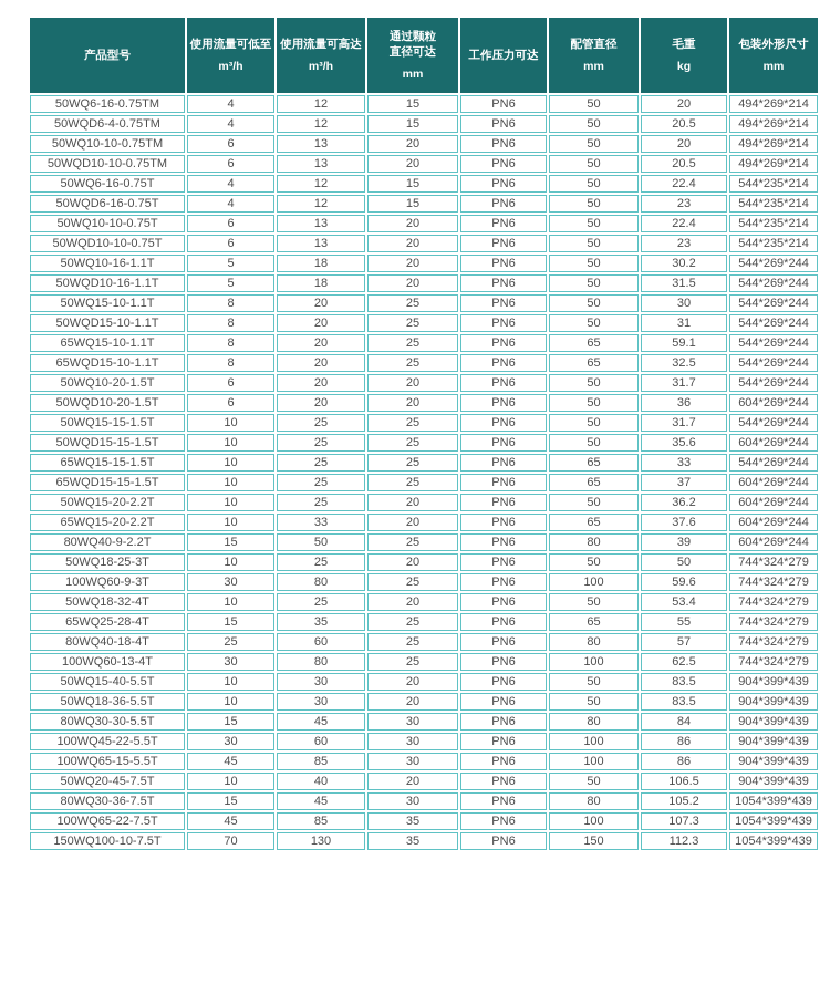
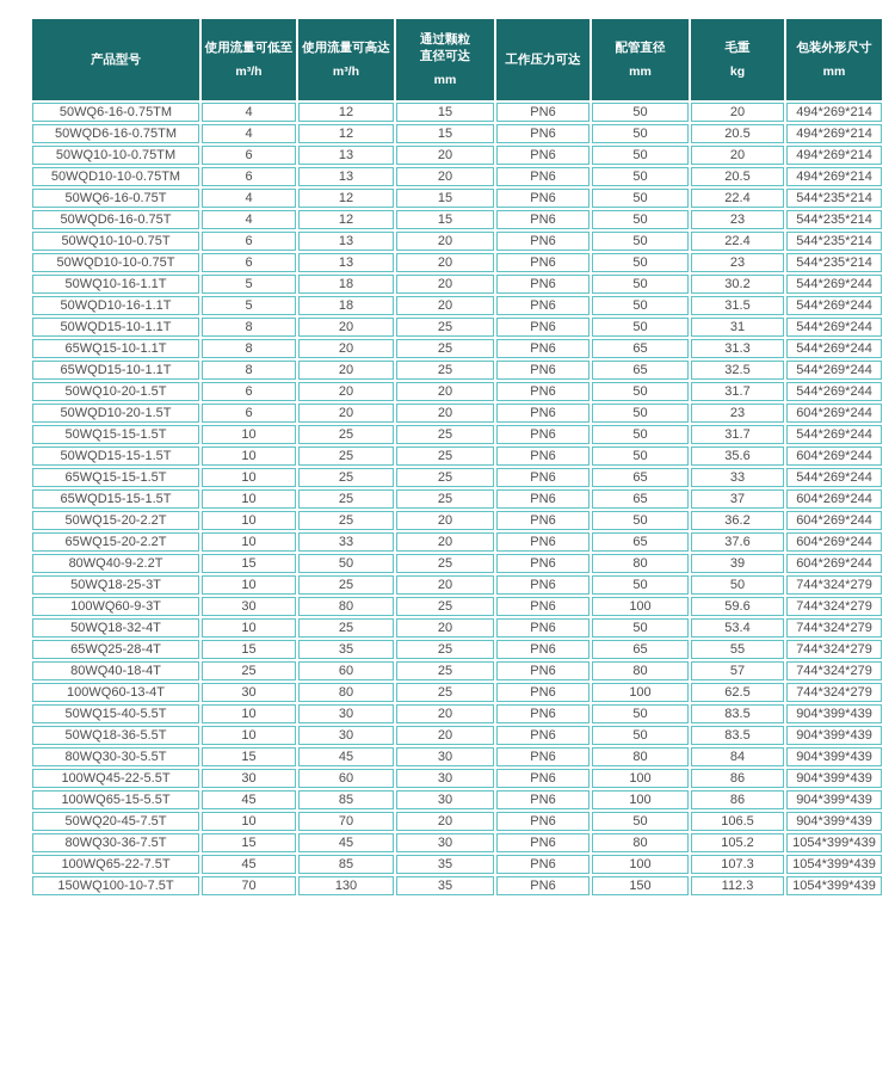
  产品型号	使用流量可低至m³/h	使用流量可高达m³/h	通过颗粒直径可达mm	工作压力可达	配管直径mm	毛重kg	包装外形尺寸mm
  50WQ6-16-0.75TM	4	12	15	PN6	50	20	494*269*214
- 50WQD6-4-0.75TM	4	12	15	PN6	50	20.5	494*269*214
+ 50WQD6-16-0.75TM	4	12	15	PN6	50	20.5	494*269*214
  50WQ10-10-0.75TM	6	13	20	PN6	50	20	494*269*214
  50WQD10-10-0.75TM	6	13	20	PN6	50	20.5	494*269*214
  50WQ6-16-0.75T	4	12	15	PN6	50	22.4	544*235*214
  50WQD6-16-0.75T	4	12	15	PN6	50	23	544*235*214
  50WQ10-10-0.75T	6	13	20	PN6	50	22.4	544*235*214
  50WQD10-10-0.75T	6	13	20	PN6	50	23	544*235*214
  50WQ10-16-1.1T	5	18	20	PN6	50	30.2	544*269*244
  50WQD10-16-1.1T	5	18	20	PN6	50	31.5	544*269*244
- 50WQ15-10-1.1T	8	20	25	PN6	50	30	544*269*244
  50WQD15-10-1.1T	8	20	25	PN6	50	31	544*269*244
- 65WQ15-10-1.1T	8	20	25	PN6	65	59.1	544*269*244
+ 65WQ15-10-1.1T	8	20	25	PN6	65	31.3	544*269*244
  65WQD15-10-1.1T	8	20	25	PN6	65	32.5	544*269*244
  50WQ10-20-1.5T	6	20	20	PN6	50	31.7	544*269*244
- 50WQD10-20-1.5T	6	20	20	PN6	50	36	604*269*244
+ 50WQD10-20-1.5T	6	20	20	PN6	50	23	604*269*244
  50WQ15-15-1.5T	10	25	25	PN6	50	31.7	544*269*244
  50WQD15-15-1.5T	10	25	25	PN6	50	35.6	604*269*244
  65WQ15-15-1.5T	10	25	25	PN6	65	33	544*269*244
  65WQD15-15-1.5T	10	25	25	PN6	65	37	604*269*244
  50WQ15-20-2.2T	10	25	20	PN6	50	36.2	604*269*244
  65WQ15-20-2.2T	10	33	20	PN6	65	37.6	604*269*244
  80WQ40-9-2.2T	15	50	25	PN6	80	39	604*269*244
  50WQ18-25-3T	10	25	20	PN6	50	50	744*324*279
  100WQ60-9-3T	30	80	25	PN6	100	59.6	744*324*279
  50WQ18-32-4T	10	25	20	PN6	50	53.4	744*324*279
  65WQ25-28-4T	15	35	25	PN6	65	55	744*324*279
  80WQ40-18-4T	25	60	25	PN6	80	57	744*324*279
  100WQ60-13-4T	30	80	25	PN6	100	62.5	744*324*279
  50WQ15-40-5.5T	10	30	20	PN6	50	83.5	904*399*439
  50WQ18-36-5.5T	10	30	20	PN6	50	83.5	904*399*439
  80WQ30-30-5.5T	15	45	30	PN6	80	84	904*399*439
  100WQ45-22-5.5T	30	60	30	PN6	100	86	904*399*439
  100WQ65-15-5.5T	45	85	30	PN6	100	86	904*399*439
- 50WQ20-45-7.5T	10	40	20	PN6	50	106.5	904*399*439
+ 50WQ20-45-7.5T	10	70	20	PN6	50	106.5	904*399*439
  80WQ30-36-7.5T	15	45	30	PN6	80	105.2	1054*399*439
  100WQ65-22-7.5T	45	85	35	PN6	100	107.3	1054*399*439
  150WQ100-10-7.5T	70	130	35	PN6	150	112.3	1054*399*439
